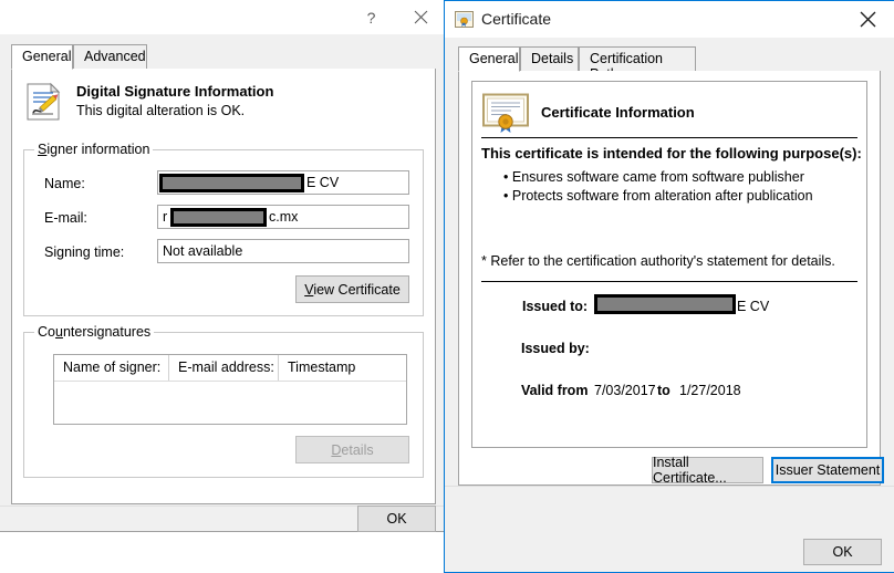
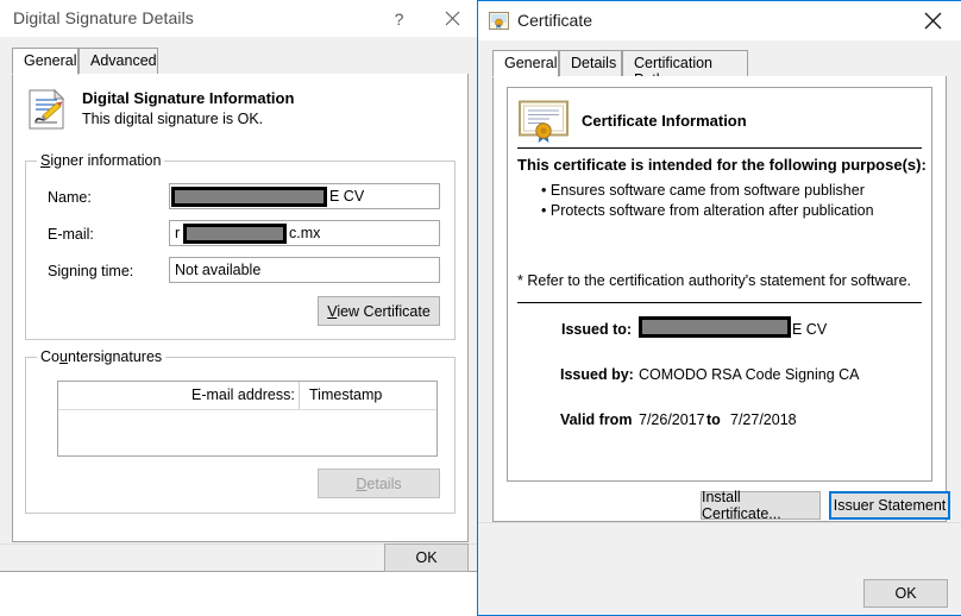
+ Digital Signature Details
  ?
  General
  Advanced
  Digital Signature Information
- This digital alteration is OK.
+ This digital signature is OK.
  Signer information
  Name:
  E CV
  E-mail:
  r
  c.mx
  Signing time:
  Not available
  View Certificate
  Countersignatures
- Name of signer:
  E-mail address:
  Timestamp
  Details
  OK
  Certificate
  General
  Details
  Certification
  Certificate Information
  This certificate is intended for the following purpose(s):
  Ensures software came from software publisher
  Protects software from alteration after publication
- * Refer to the certification authority's statement for details.
+ * Refer to the certification authority's statement for software.
  Issued to:
  E CV
  Issued by:
+ COMODO RSA Code Signing CA
  Valid from
- 7/03/2017
+ 7/26/2017
  to
- 1/27/2018
+ 7/27/2018
  Install Certificate...
  Issuer Statement
  OK
